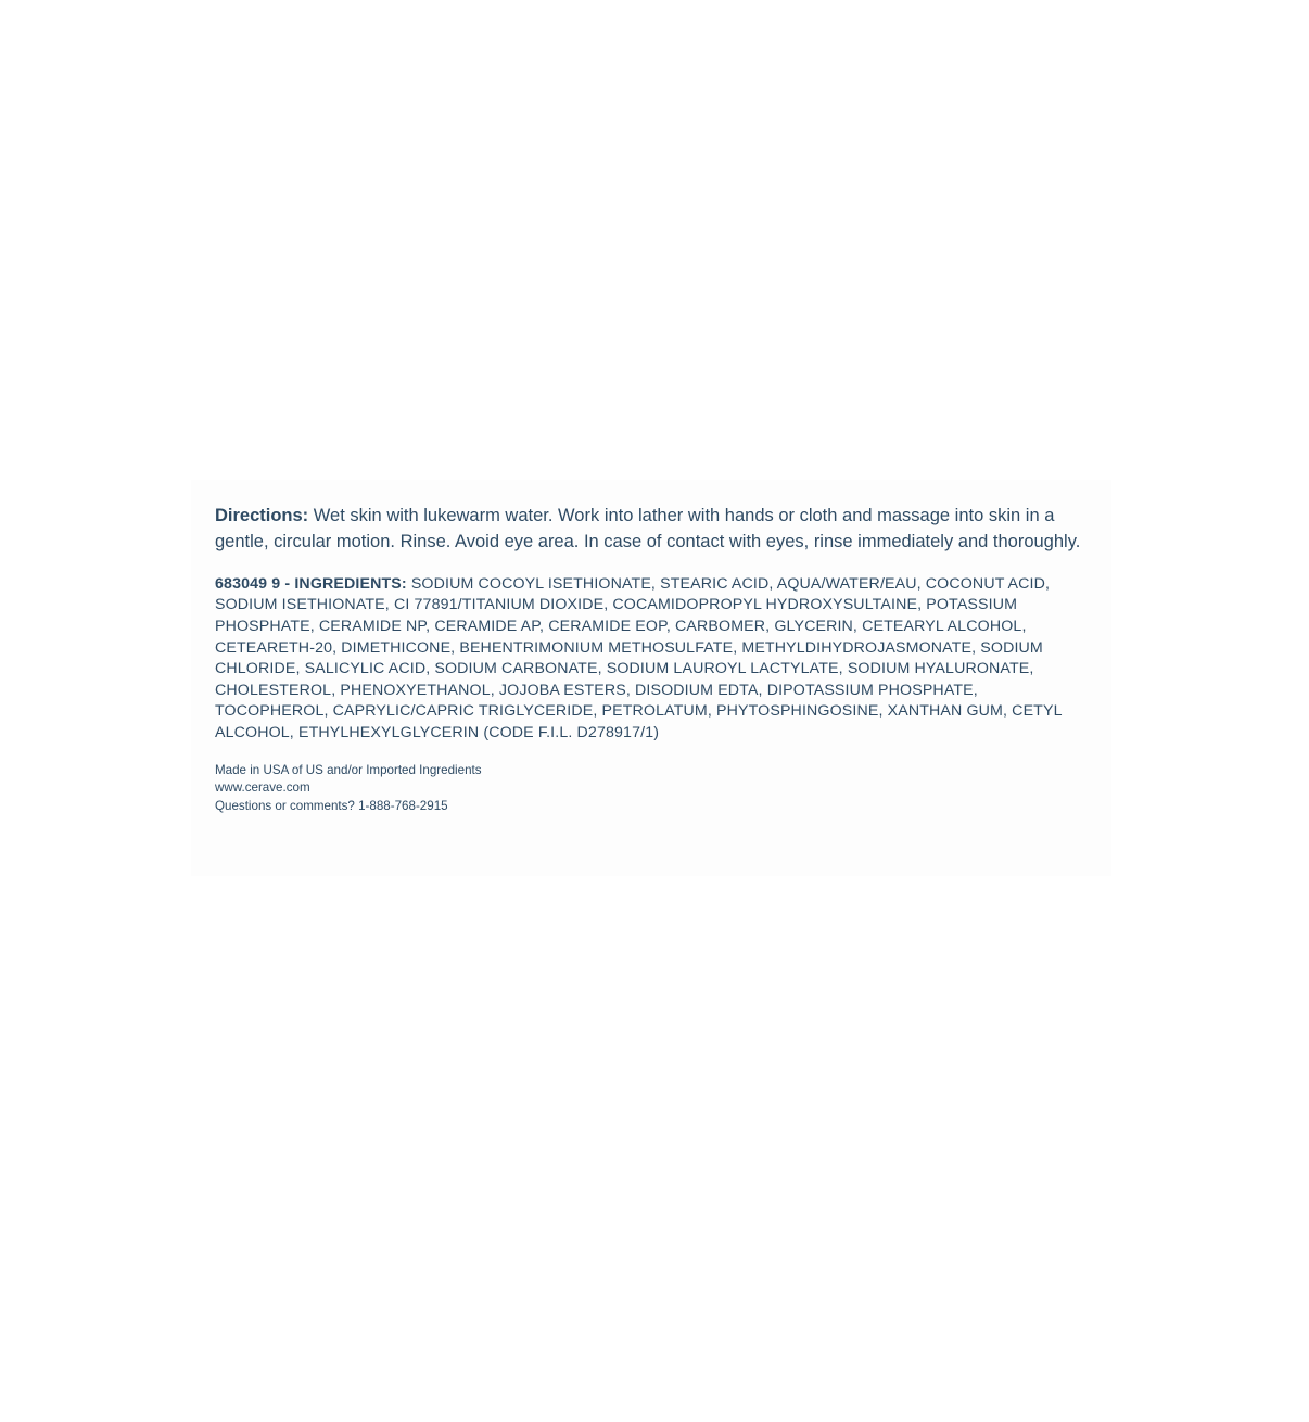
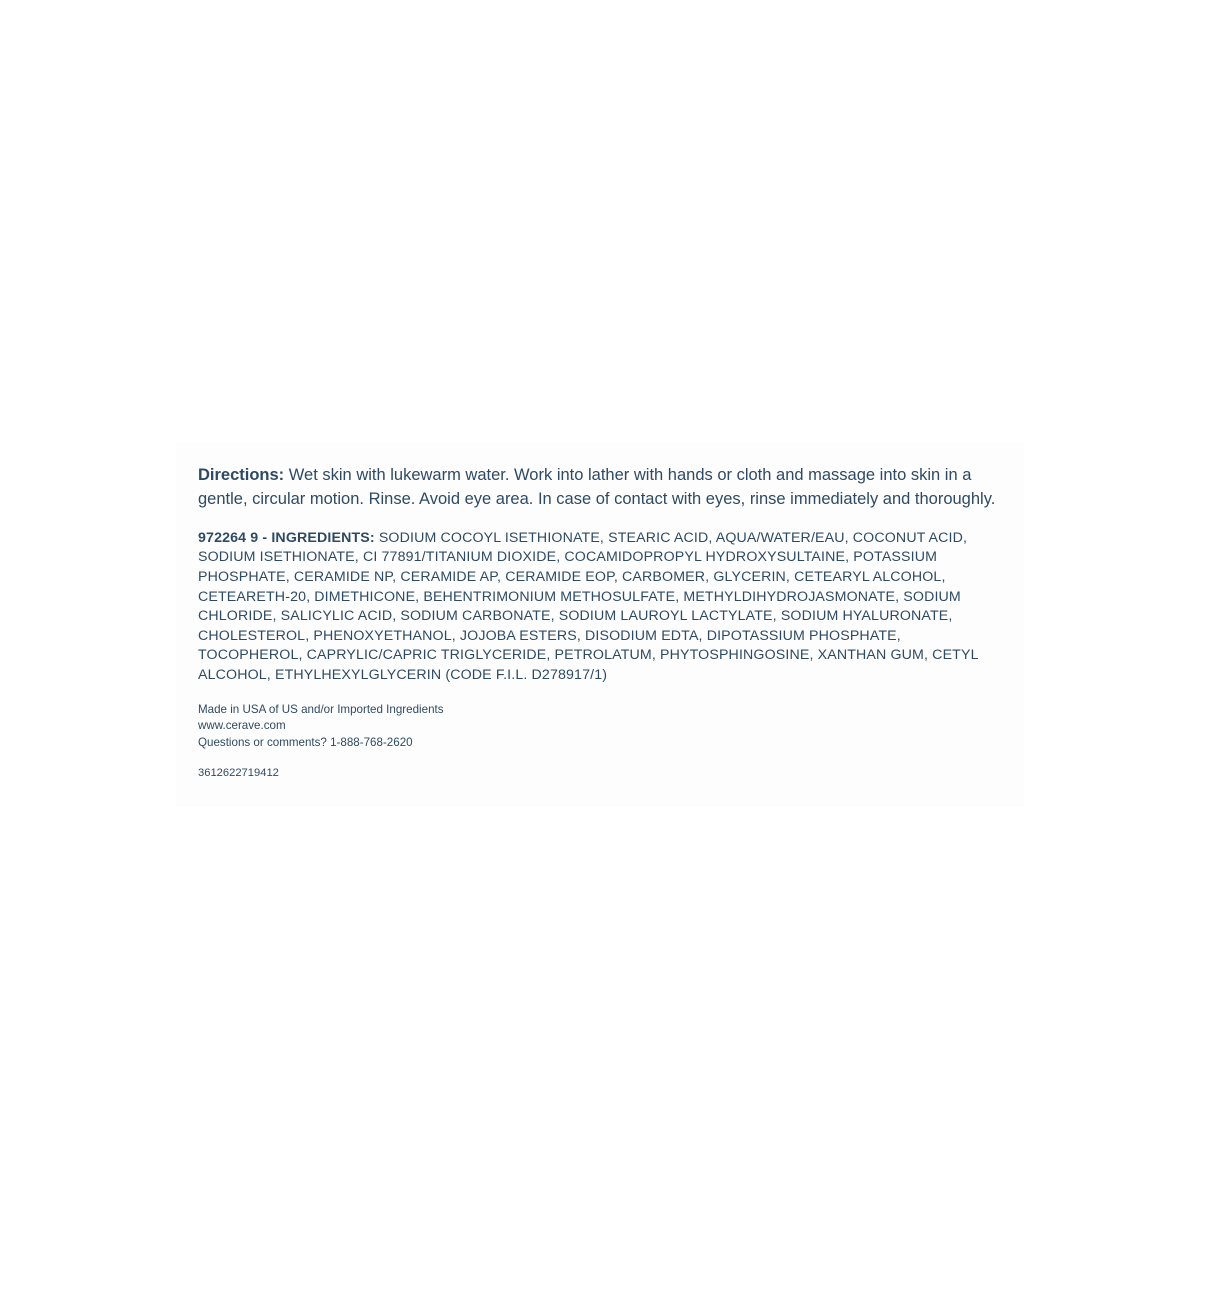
  Directions: Wet skin with lukewarm water. Work into lather with hands or cloth and massage into skin in a gentle, circular motion. Rinse. Avoid eye area. In case of contact with eyes, rinse immediately and thoroughly.
- 683049 9 - INGREDIENTS: SODIUM COCOYL ISETHIONATE, STEARIC ACID, AQUA/WATER/EAU, COCONUT ACID, SODIUM ISETHIONATE, CI 77891/TITANIUM DIOXIDE, COCAMIDOPROPYL HYDROXYSULTAINE, POTASSIUM PHOSPHATE, CERAMIDE NP, CERAMIDE AP, CERAMIDE EOP, CARBOMER, GLYCERIN, CETEARYL ALCOHOL, CETEARETH-20, DIMETHICONE, BEHENTRIMONIUM METHOSULFATE, METHYLDIHYDROJASMONATE, SODIUM CHLORIDE, SALICYLIC ACID, SODIUM CARBONATE, SODIUM LAUROYL LACTYLATE, SODIUM HYALURONATE, CHOLESTEROL, PHENOXYETHANOL, JOJOBA ESTERS, DISODIUM EDTA, DIPOTASSIUM PHOSPHATE, TOCOPHEROL, CAPRYLIC/CAPRIC TRIGLYCERIDE, PETROLATUM, PHYTOSPHINGOSINE, XANTHAN GUM, CETYL ALCOHOL, ETHYLHEXYLGLYCERIN (CODE F.I.L. D278917/1)
+ 972264 9 - INGREDIENTS: SODIUM COCOYL ISETHIONATE, STEARIC ACID, AQUA/WATER/EAU, COCONUT ACID, SODIUM ISETHIONATE, CI 77891/TITANIUM DIOXIDE, COCAMIDOPROPYL HYDROXYSULTAINE, POTASSIUM PHOSPHATE, CERAMIDE NP, CERAMIDE AP, CERAMIDE EOP, CARBOMER, GLYCERIN, CETEARYL ALCOHOL, CETEARETH-20, DIMETHICONE, BEHENTRIMONIUM METHOSULFATE, METHYLDIHYDROJASMONATE, SODIUM CHLORIDE, SALICYLIC ACID, SODIUM CARBONATE, SODIUM LAUROYL LACTYLATE, SODIUM HYALURONATE, CHOLESTEROL, PHENOXYETHANOL, JOJOBA ESTERS, DISODIUM EDTA, DIPOTASSIUM PHOSPHATE, TOCOPHEROL, CAPRYLIC/CAPRIC TRIGLYCERIDE, PETROLATUM, PHYTOSPHINGOSINE, XANTHAN GUM, CETYL ALCOHOL, ETHYLHEXYLGLYCERIN (CODE F.I.L. D278917/1)
  Made in USA of US and/or Imported Ingredients
  www.cerave.com
- Questions or comments? 1-888-768-2915
+ Questions or comments? 1-888-768-2620
+ 3612622719412
